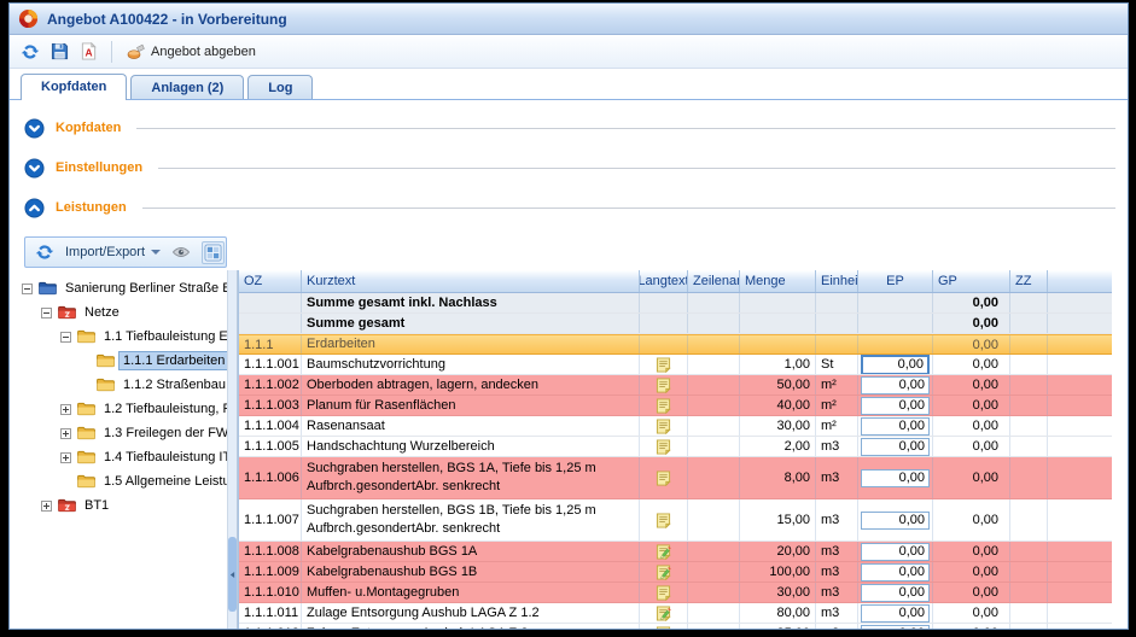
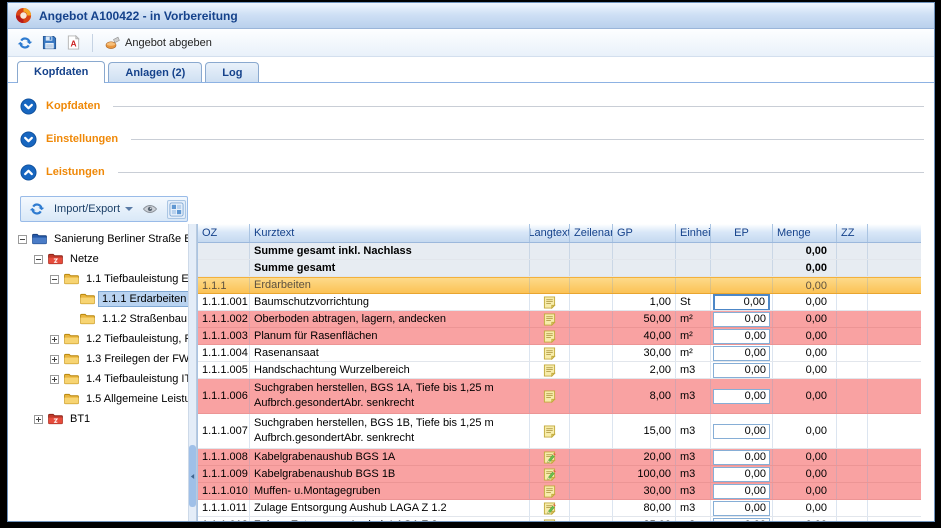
  Angebot A100422 - in Vorbereitung
  A
  Angebot abgeben
  Kopfdaten
  Anlagen (2)
  Log
  Kopfdaten
  Einstellungen
  Leistungen
  Import/Export
  Sanierung Berliner Straße
  Netze
  1.1 Tiefbauleistung E
  1.1.1 Erdarbeiten
  1.1.2 Straßenbau
  1.2 Tiefbauleistung,
  1.3 Freilegen der FW
  1.4 Tiefbauleistung I
  1.5 Allgemeine Leist
  BT1
  OZ
  Kurztext
  Langtext
  Zeilenar
- Menge
+ GP
  Einhei
  EP
- GP
+ Menge
  ZZ
  Summe gesamt inkl. Nachlass
  0,00
  Summe gesamt
  0,00
  1.1.1
  Erdarbeiten
  0,00
  1.1.1.001
  Baumschutzvorrichtung
  1,00
  St
  0,00
  0,00
  1.1.1.002
  Oberboden abtragen, lagern, andecken
  50,00
  m²
  0,00
  0,00
  1.1.1.003
  Planum für Rasenflächen
  40,00
  m²
  0,00
  0,00
  1.1.1.004
  Rasenansaat
  30,00
  m²
  0,00
  0,00
  1.1.1.005
  Handschachtung Wurzelbereich
  2,00
  m3
  0,00
  0,00
  1.1.1.006
  Suchgraben herstellen, BGS 1A, Tiefe bis 1,25 m
  Aufbrch.gesondertAbr. senkrecht
  8,00
  m3
  0,00
  0,00
  1.1.1.007
  Suchgraben herstellen, BGS 1B, Tiefe bis 1,25 m
  Aufbrch.gesondertAbr. senkrecht
  15,00
  m3
  0,00
  0,00
  1.1.1.008
  Kabelgrabenaushub BGS 1A
  20,00
  m3
  0,00
  0,00
  1.1.1.009
  Kabelgrabenaushub BGS 1B
  100,00
  m3
  0,00
  0,00
  1.1.1.010
  Muffen- u.Montagegruben
  30,00
  m3
  0,00
  0,00
  1.1.1.011
  Zulage Entsorgung Aushub LAGA Z 1.2
  80,00
  m3
  0,00
  0,00
